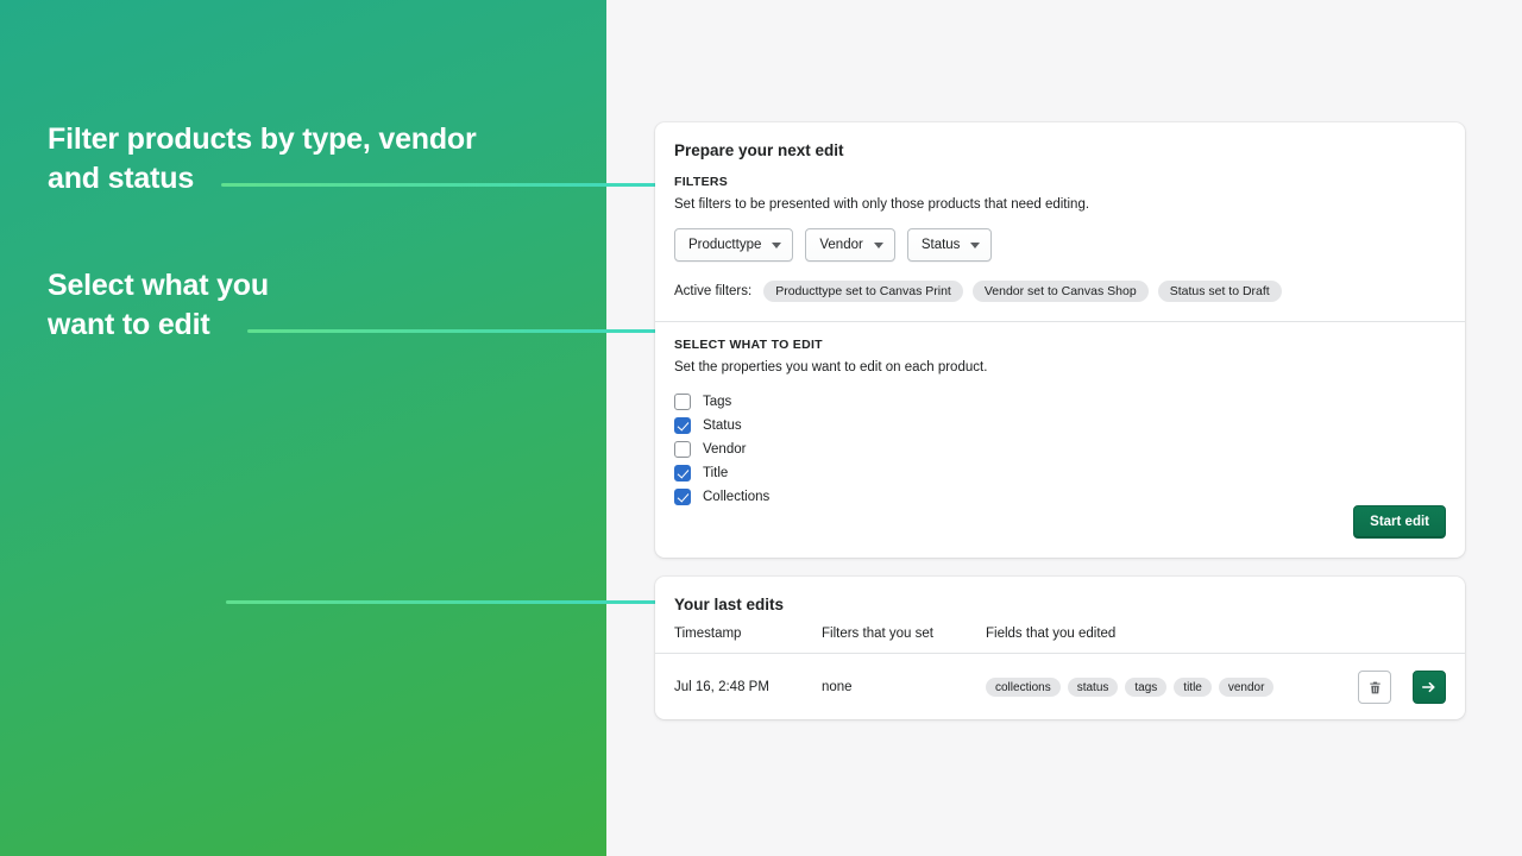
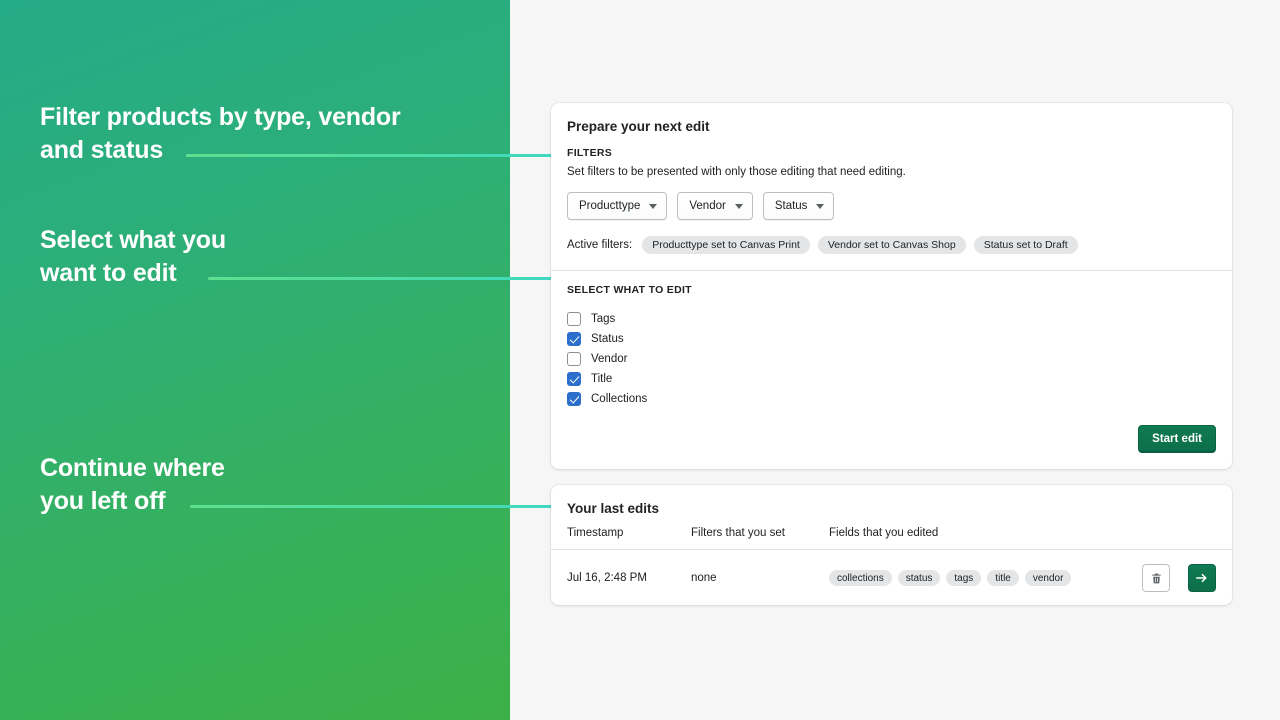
  Filter products by type, vendor
  and status
  Select what you
  want to edit
+ Continue where
+ you left off
  Prepare your next edit
  FILTERS
- Set filters to be presented with only those products that need editing.
+ Set filters to be presented with only those editing that need editing.
  Producttype
  Vendor
  Status
  Active filters:
  Producttype set to Canvas Print
  Vendor set to Canvas Shop
  Status set to Draft
  SELECT WHAT TO EDIT
- Set the properties you want to edit on each product.
  Tags
  Status
  Vendor
  Title
  Collections
  Start edit
  Your last edits
  Timestamp
  Filters that you set
  Fields that you edited
  Jul 16, 2:48 PM
  none
  collections
  status
  tags
  title
  vendor
